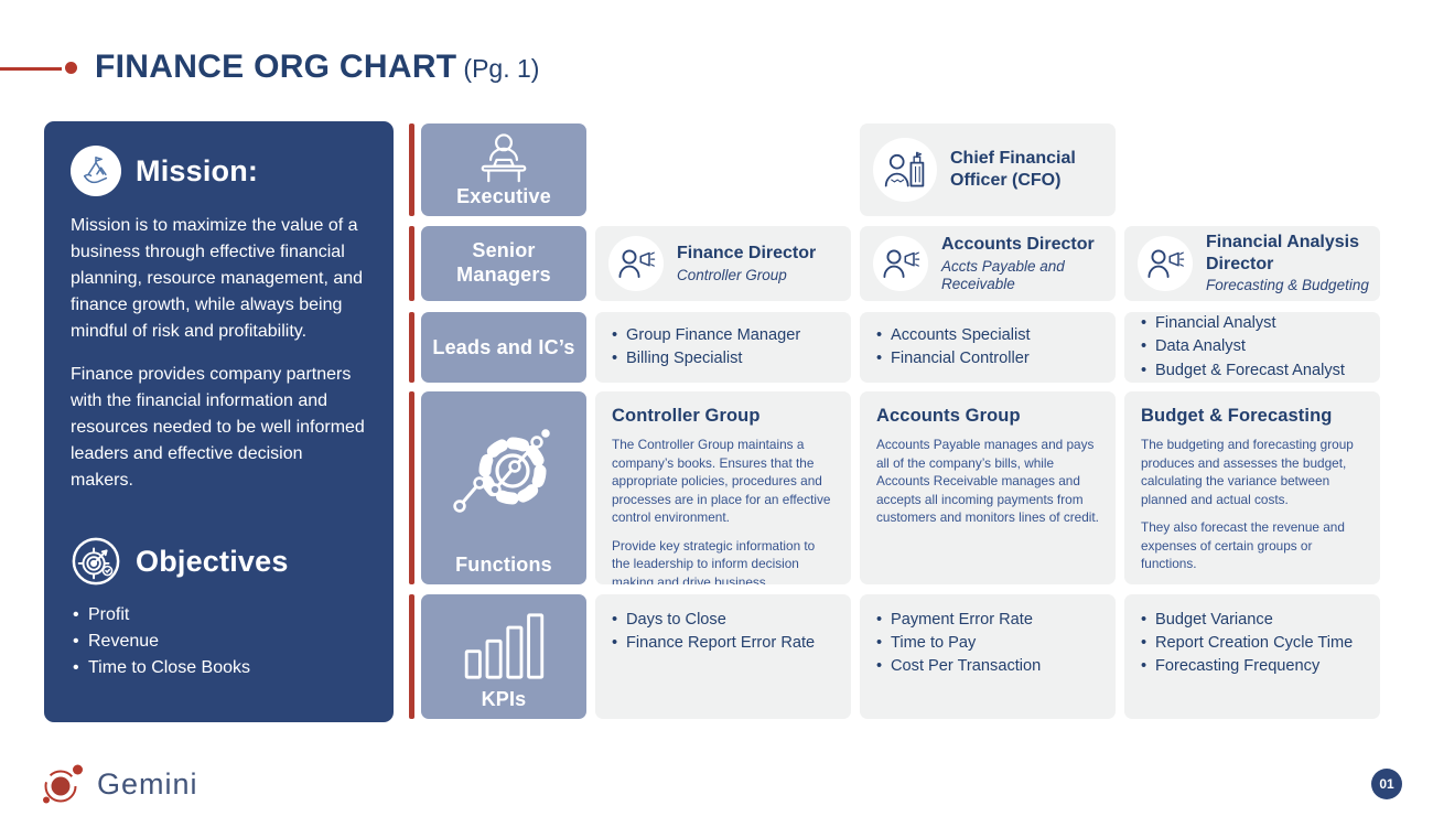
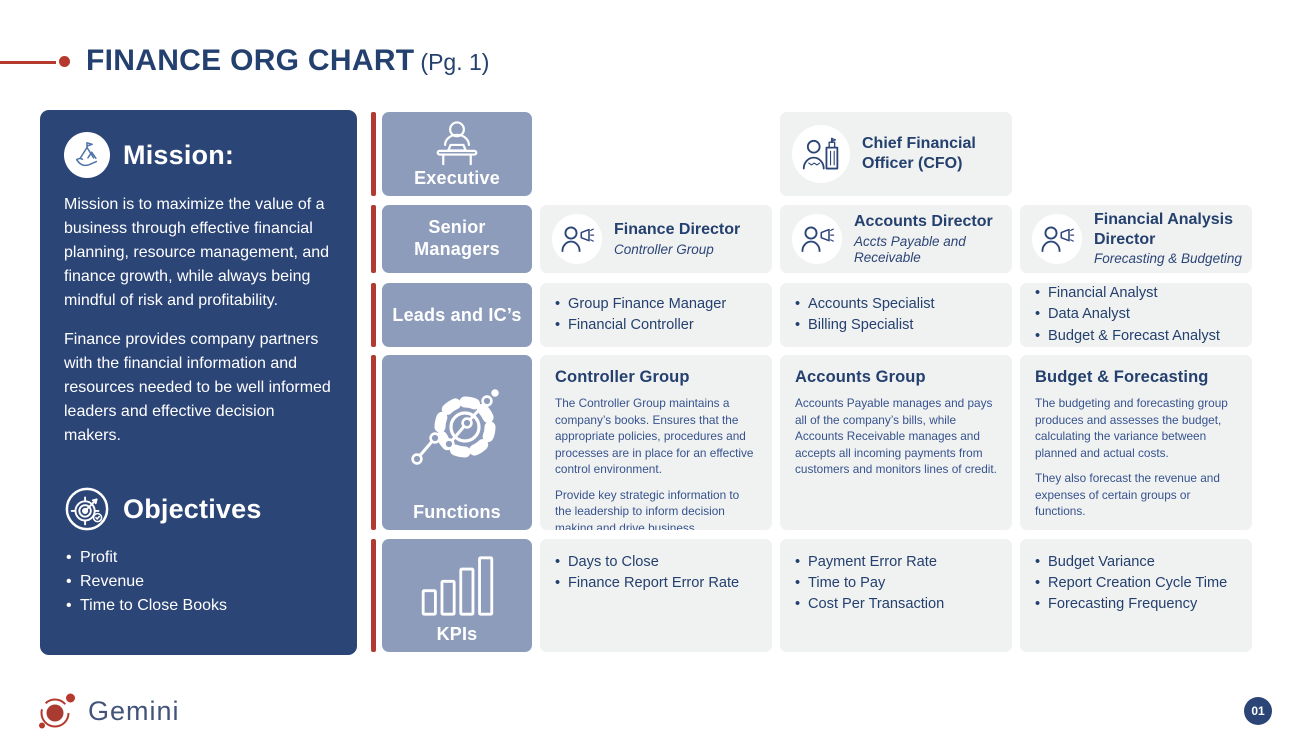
  FINANCE ORG CHART (Pg. 1)
  Mission:
  Mission is to maximize the value of a business through effective financial planning, resource management, and finance growth, while always being mindful of risk and profitability.
  Finance provides company partners with the financial information and resources needed to be well informed leaders and effective decision makers.
  Objectives
  Profit
  Revenue
  Time to Close Books
  Executive
  Senior Managers
  Leads and IC’s
  Functions
  KPIs
  Chief Financial Officer (CFO)
  Finance Director
  Controller Group
  Accounts Director
  Accts Payable and Receivable
  Financial Analysis Director
  Forecasting & Budgeting
  Group Finance Manager
- Billing Specialist
+ Financial Controller
  Accounts Specialist
- Financial Controller
+ Billing Specialist
  Financial Analyst
  Data Analyst
  Budget & Forecast Analyst
  Controller Group
  The Controller Group maintains a company’s books. Ensures that the appropriate policies, procedures and processes are in place for an effective control environment.
  Provide key strategic information to the leadership to inform decision making and drive business
  Accounts Group
  Accounts Payable manages and pays all of the company’s bills, while Accounts Receivable manages and accepts all incoming payments from customers and monitors lines of credit.
  Budget & Forecasting
  The budgeting and forecasting group produces and assesses the budget, calculating the variance between planned and actual costs.
  They also forecast the revenue and expenses of certain groups or functions.
  Days to Close
  Finance Report Error Rate
  Payment Error Rate
  Time to Pay
  Cost Per Transaction
  Budget Variance
  Report Creation Cycle Time
  Forecasting Frequency
  Gemini
  01
